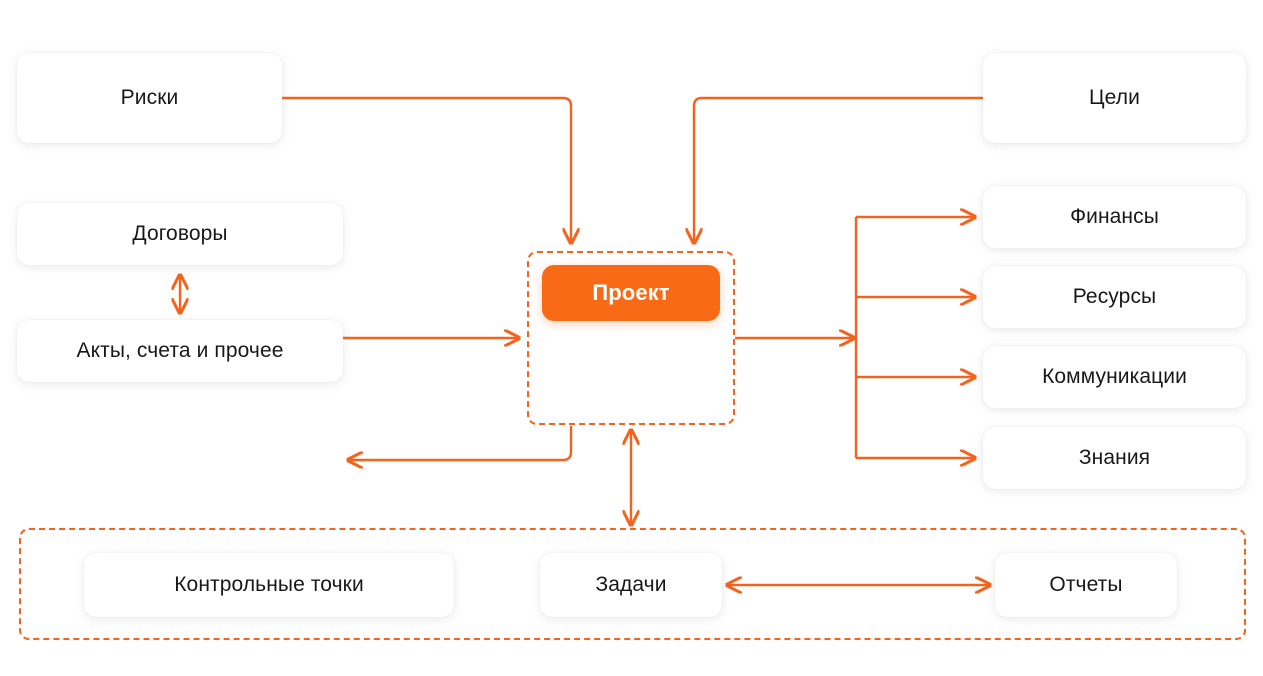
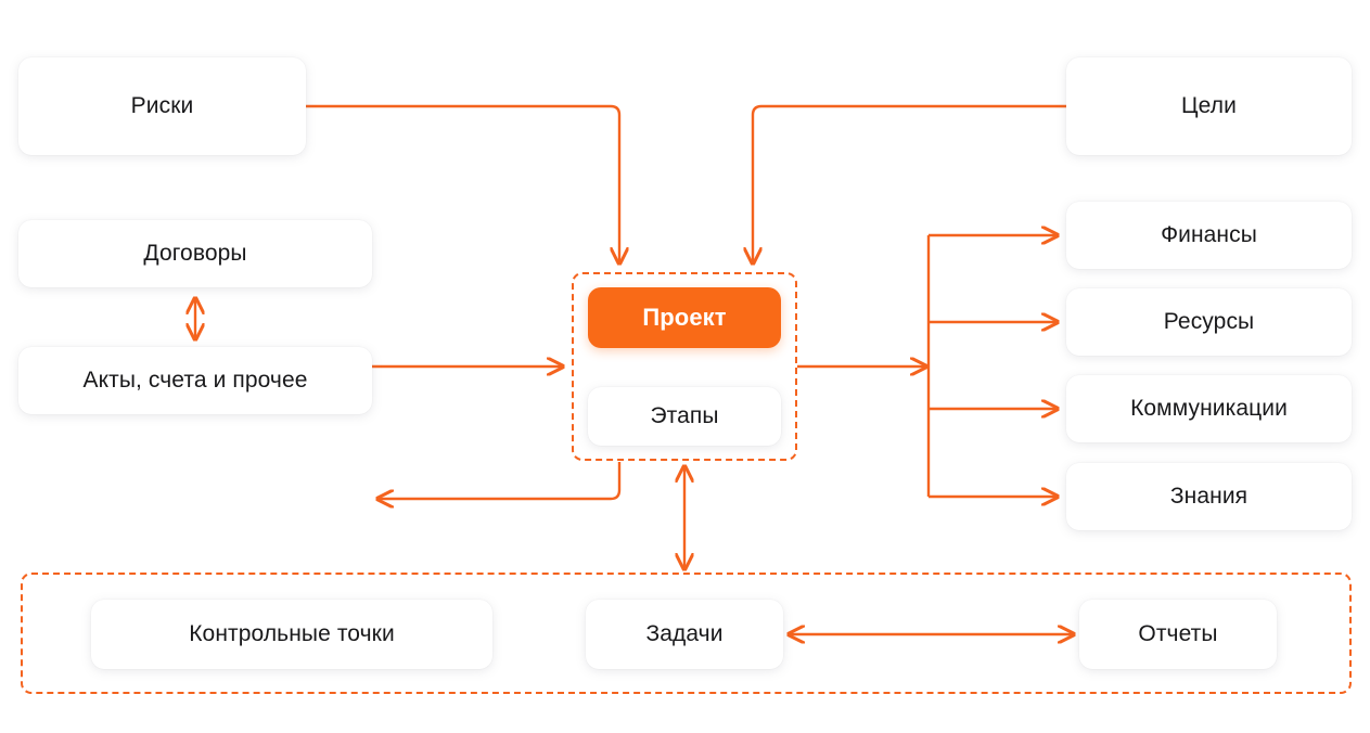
  Риски
  Договоры
  Акты, счета и прочее
  Проект
+ Этапы
  Цели
  Финансы
  Ресурсы
  Коммуникации
  Знания
  Контрольные точки
  Задачи
  Отчеты
